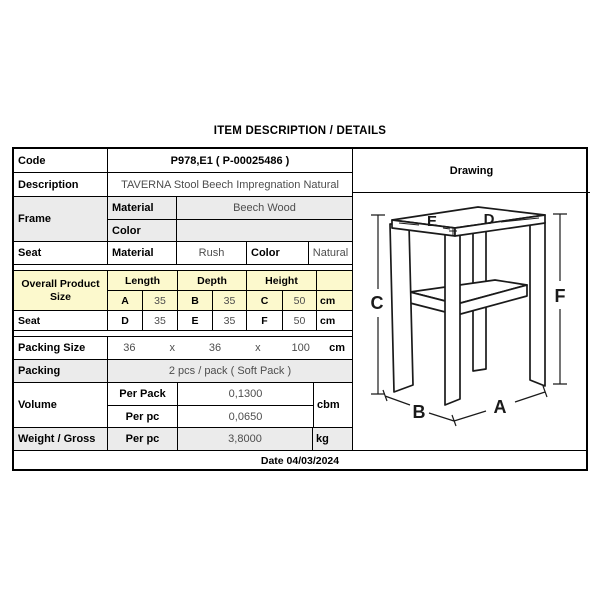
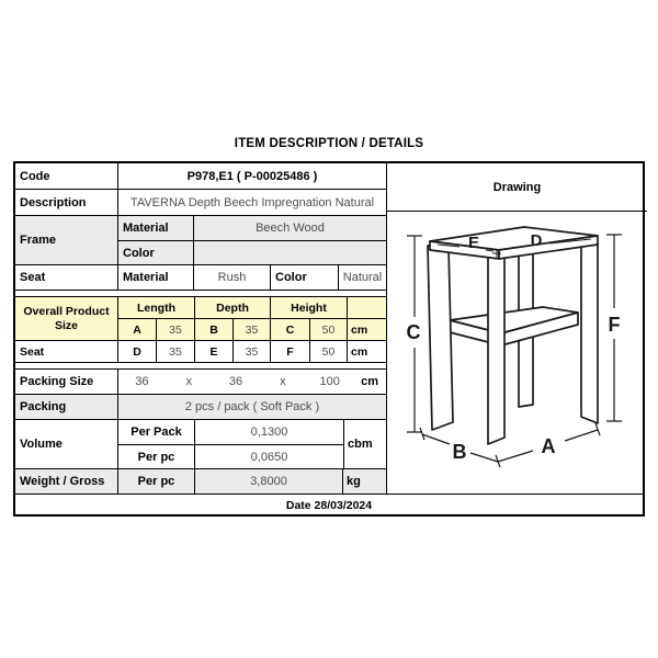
  ITEM DESCRIPTION / DETAILS
  Code
  P978,E1 ( P-00025486 )
  Description
- TAVERNA Stool Beech Impregnation Natural
+ TAVERNA Depth Beech Impregnation Natural
  Frame
  Material
  Beech Wood
  Color
  Seat
  Material
  Rush
  Color
  Natural
  Overall Product Size
  Length
  Depth
  Height
  A
  35
  B
  35
  C
  50
  cm
  Seat
  D
  35
  E
  35
  F
  50
  cm
  Packing Size
  36
  x
  36
  x
  100
  cm
  Packing
  2 pcs / pack ( Soft Pack )
  Volume
  Per Pack
  0,1300
  Per pc
  0,0650
  cbm
  Weight / Gross
  Per pc
  3,8000
  kg
  Drawing
  C
  F
  B
  A
  E
  D
- Date 04/03/2024
+ Date 28/03/2024
